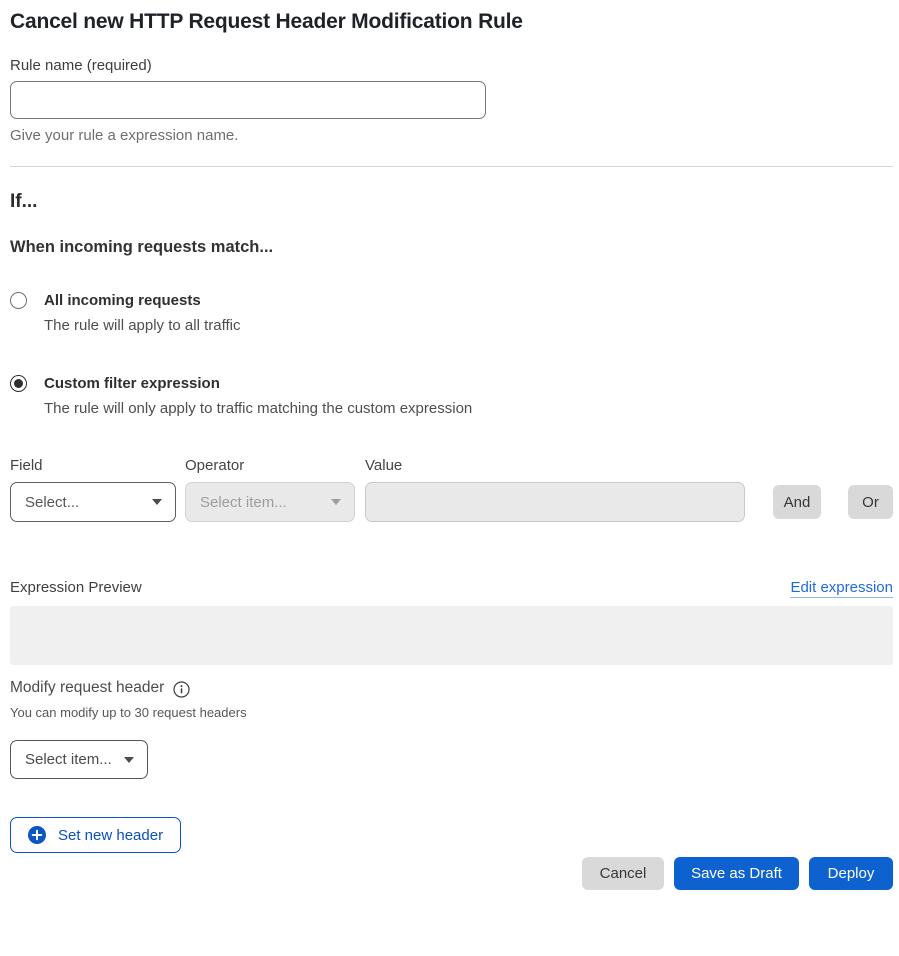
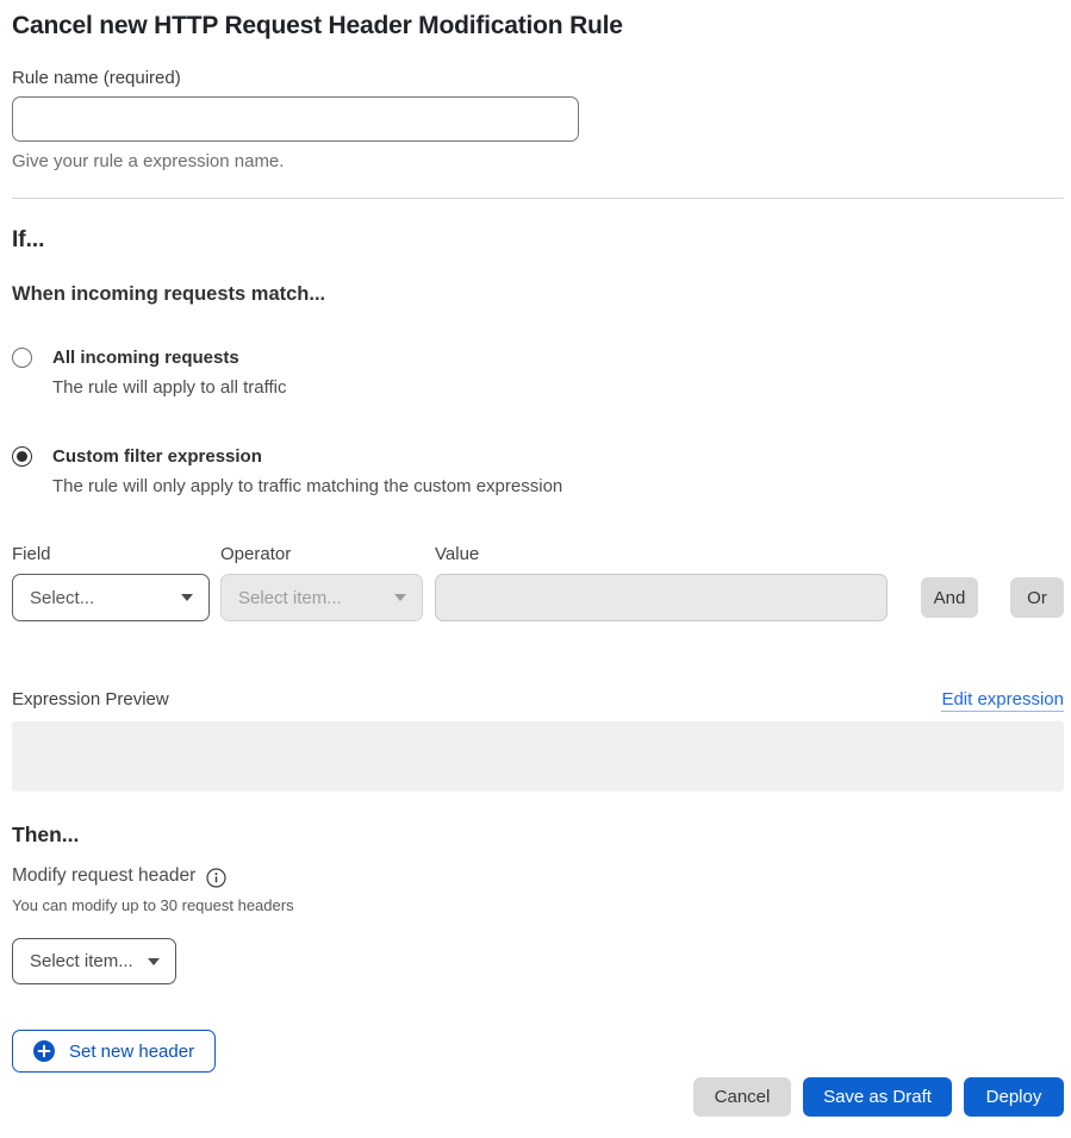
  Cancel new HTTP Request Header Modification Rule
  Rule name (required)
  Give your rule a expression name.
  If...
  When incoming requests match...
  All incoming requests
  The rule will apply to all traffic
  Custom filter expression
  The rule will only apply to traffic matching the custom expression
  Field
  Operator
  Value
  Select...
  Select item...
  And
  Or
  Expression Preview
  Edit expression
+ Then...
  Modify request header
  You can modify up to 30 request headers
  Select item...
  Set new header
  Cancel
  Save as Draft
  Deploy
